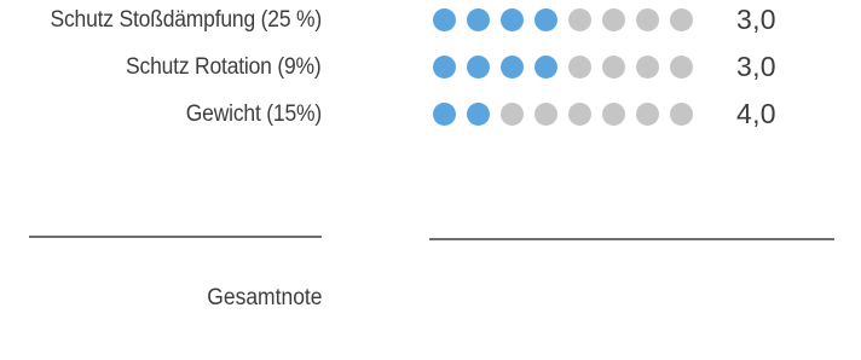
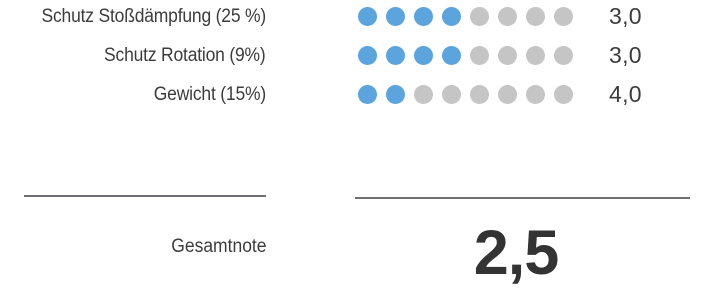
  Schutz Stoßdämpfung (25 %)
  3,0
  Schutz Rotation (9%)
  3,0
  Gewicht (15%)
  4,0
  Gesamtnote
+ 2,5
